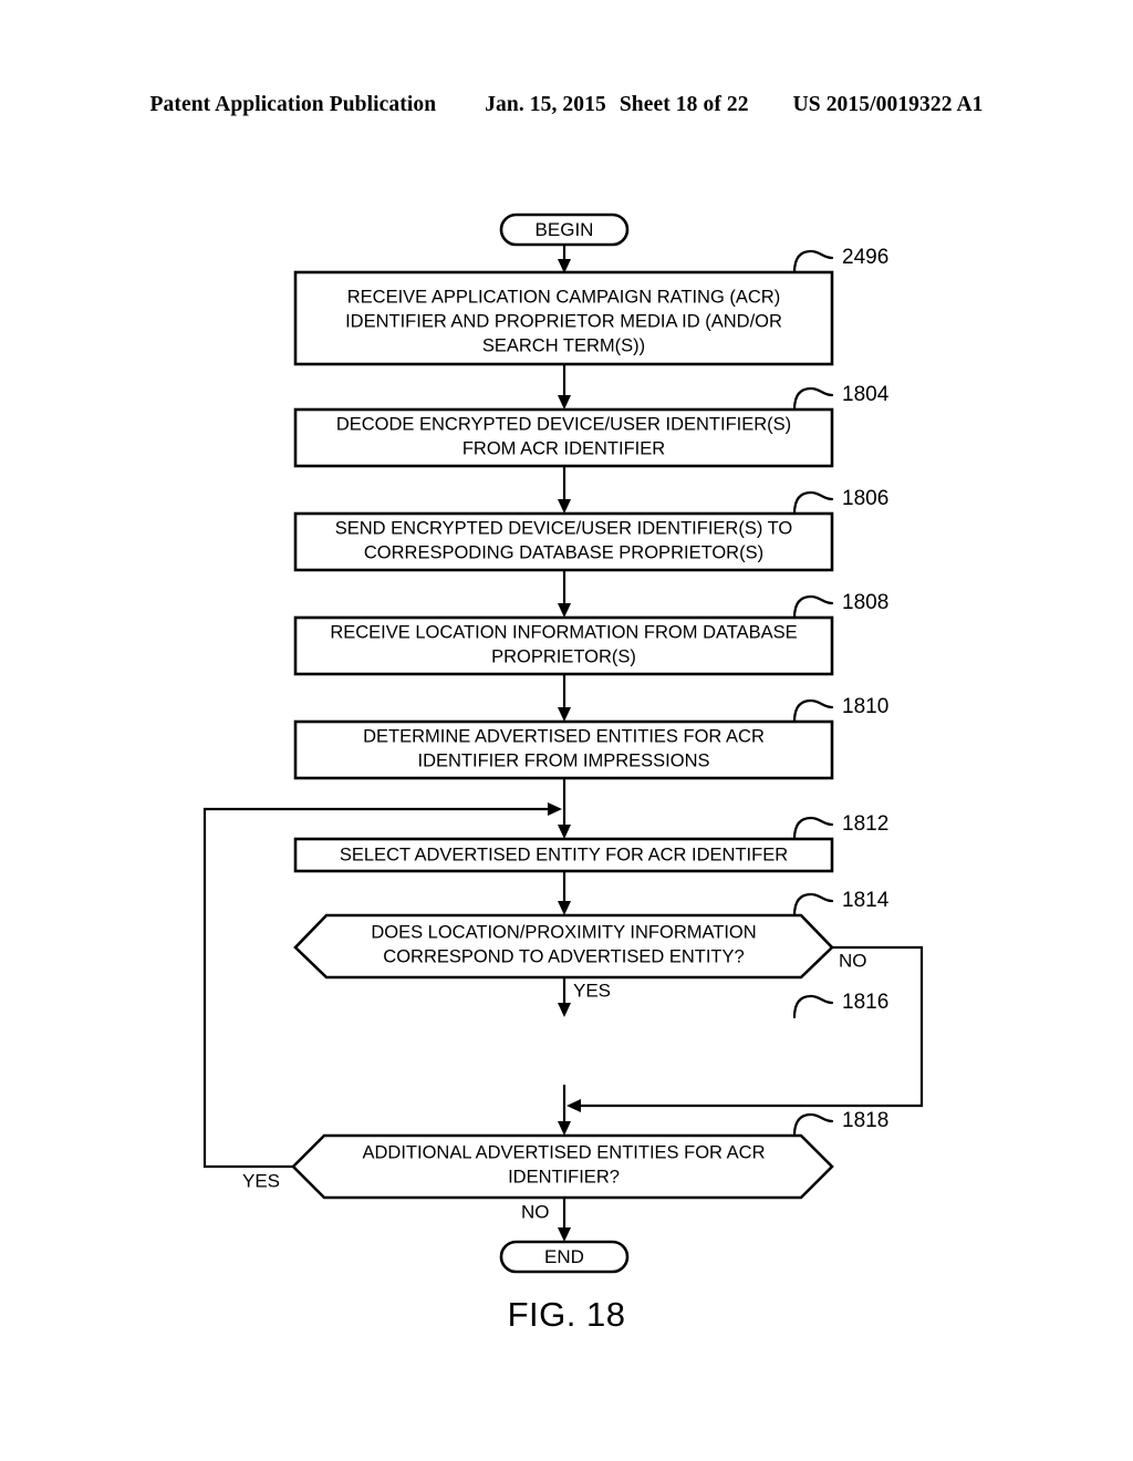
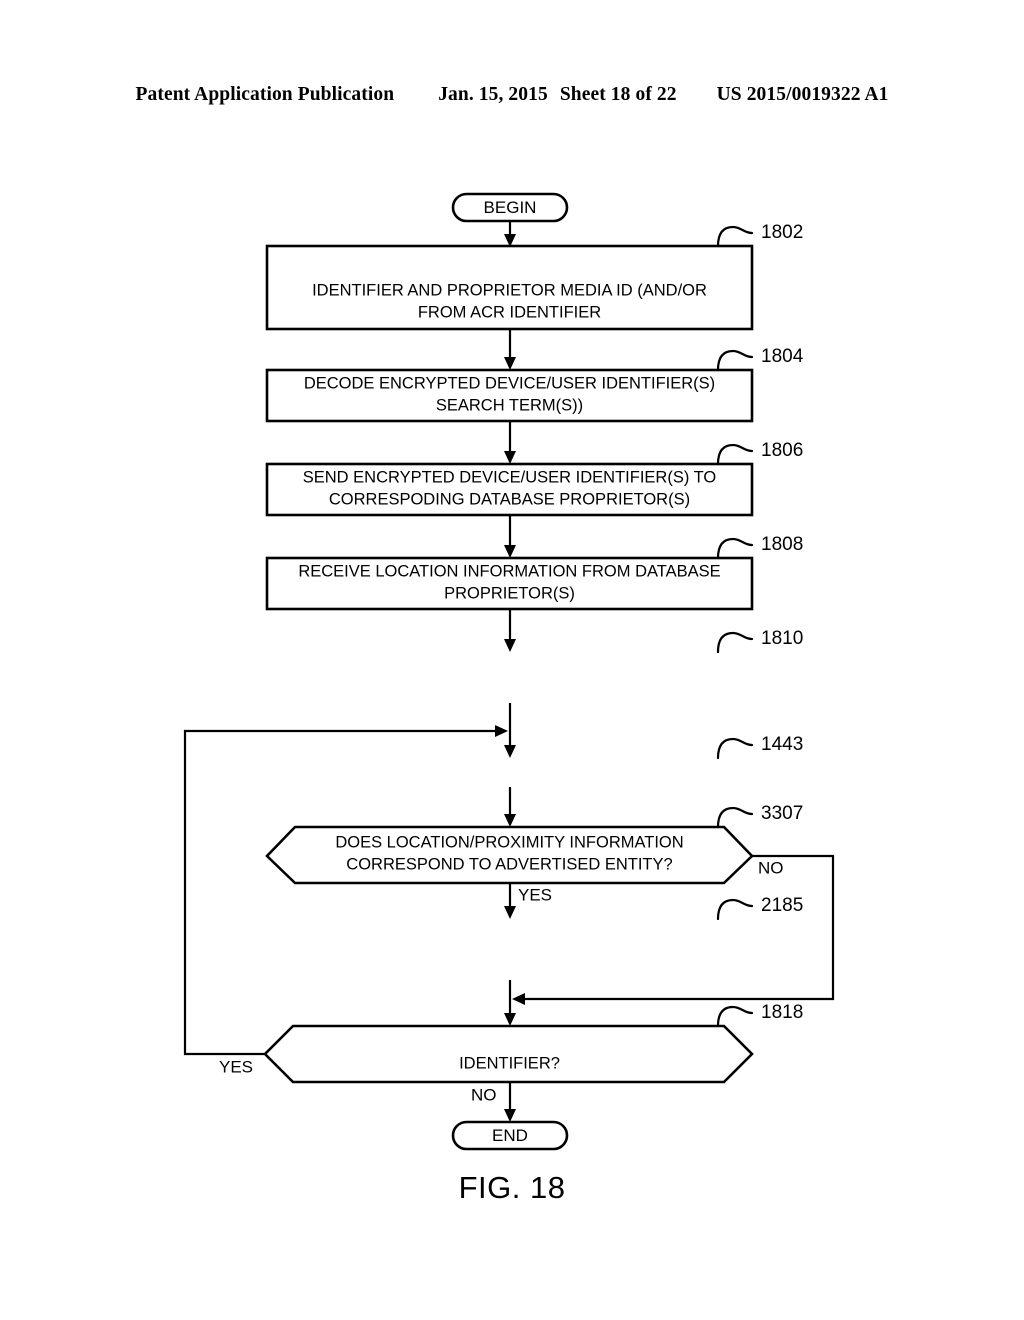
  Patent Application Publication
  Jan. 15, 2015
  Sheet 18 of 22
  US 2015/0019322 A1
  BEGIN
- RECEIVE APPLICATION CAMPAIGN RATING (ACR)
  IDENTIFIER AND PROPRIETOR MEDIA ID (AND/OR
- SEARCH TERM(S))
+ FROM ACR IDENTIFIER
- 2496
+ 1802
  DECODE ENCRYPTED DEVICE/USER IDENTIFIER(S)
- FROM ACR IDENTIFIER
+ SEARCH TERM(S))
  1804
  SEND ENCRYPTED DEVICE/USER IDENTIFIER(S) TO
  CORRESPODING DATABASE PROPRIETOR(S)
  1806
  RECEIVE LOCATION INFORMATION FROM DATABASE
  PROPRIETOR(S)
  1808
- DETERMINE ADVERTISED ENTITIES FOR ACR
- IDENTIFIER FROM IMPRESSIONS
  1810
- SELECT ADVERTISED ENTITY FOR ACR IDENTIFER
- 1812
+ 1443
  DOES LOCATION/PROXIMITY INFORMATION
  CORRESPOND TO ADVERTISED ENTITY?
- 1814
+ 3307
  NO
  YES
- 1816
+ 2185
- ADDITIONAL ADVERTISED ENTITIES FOR ACR
  IDENTIFIER?
  1818
  YES
  NO
  END
  FIG. 18
